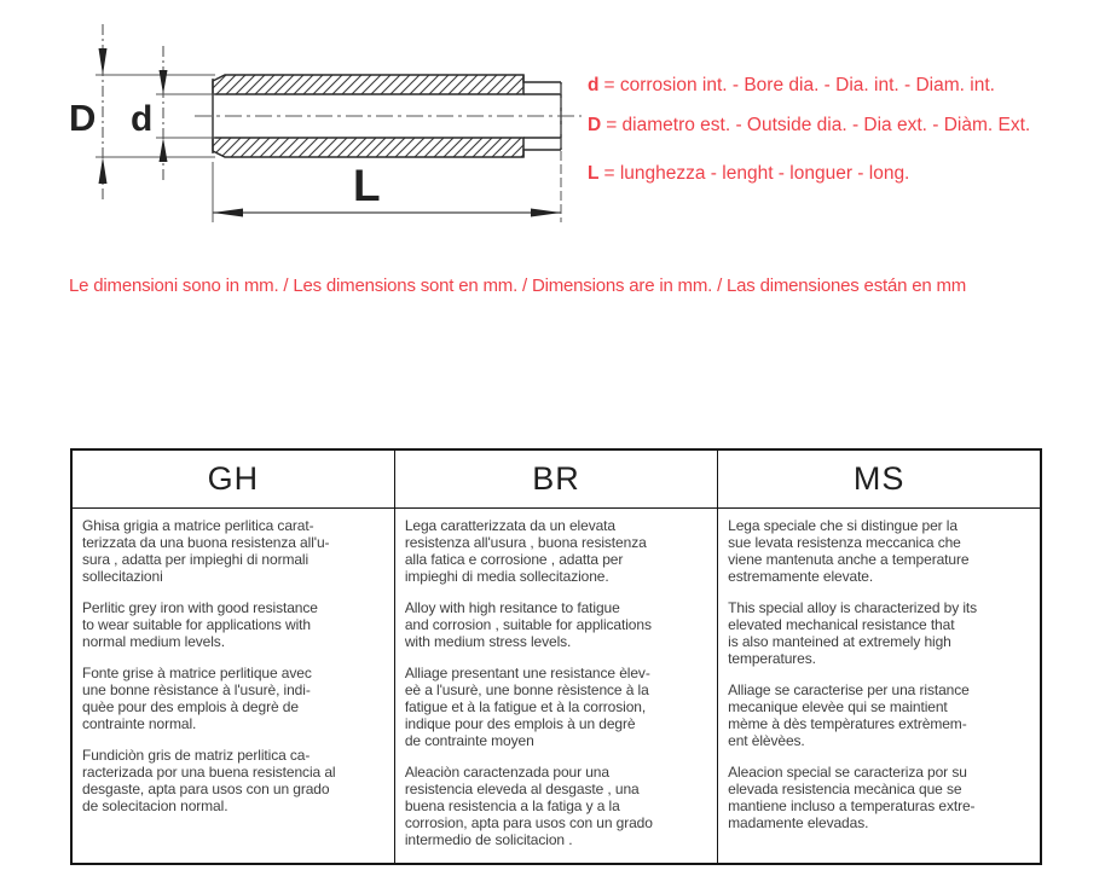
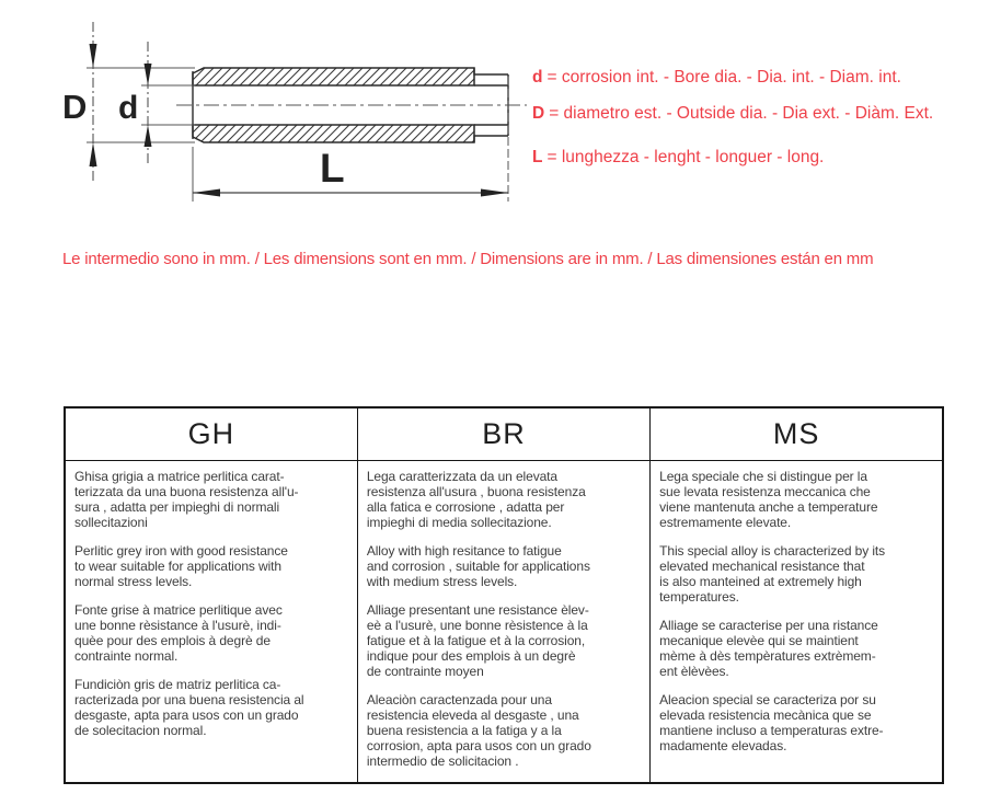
  D
  d
  L
  d = corrosion int. - Bore dia. - Dia. int. - Diam. int.
  D = diametro est. - Outside dia. - Dia ext. - Diàm. Ext.
  L = lunghezza - lenght - longuer - long.
- Le dimensioni sono in mm. / Les dimensions sont en mm. / Dimensions are in mm. / Las dimensiones están en mm
+ Le intermedio sono in mm. / Les dimensions sont en mm. / Dimensions are in mm. / Las dimensiones están en mm
  GH	BR	MS
- Ghisa grigia a matrice perlitica carat- terizzata da una buona resistenza all'u- sura , adatta per impieghi di normali sollecitazioni Perlitic grey iron with good resistance to wear suitable for applications with normal medium levels. Fonte grise à matrice perlitique avec une bonne rèsistance à l'usurè, indi- quèe pour des emplois à degrè de contrainte normal. Fundiciòn gris de matriz perlitica ca- racterizada por una buena resistencia al desgaste, apta para usos con un grado de solecitacion normal.	Lega caratterizzata da un elevata resistenza all'usura , buona resistenza alla fatica e corrosione , adatta per impieghi di media sollecitazione. Alloy with high resitance to fatigue and corrosion , suitable for applications with medium stress levels. Alliage presentant une resistance èlev- eè a l'usurè, une bonne rèsistence à la fatigue et à la fatigue et à la corrosion, indique pour des emplois à un degrè de contrainte moyen Aleaciòn caractenzada pour una resistencia eleveda al desgaste , una buena resistencia a la fatiga y a la corrosion, apta para usos con un grado intermedio de solicitacion .	Lega speciale che si distingue per la sue levata resistenza meccanica che viene mantenuta anche a temperature estremamente elevate. This special alloy is characterized by its elevated mechanical resistance that is also manteined at extremely high temperatures. Alliage se caracterise per una ristance mecanique elevèe qui se maintient mème à dès tempèratures extrèmem- ent èlèvèes. Aleacion special se caracteriza por su elevada resistencia mecànica que se mantiene incluso a temperaturas extre- madamente elevadas.
+ Ghisa grigia a matrice perlitica carat- terizzata da una buona resistenza all'u- sura , adatta per impieghi di normali sollecitazioni Perlitic grey iron with good resistance to wear suitable for applications with normal stress levels. Fonte grise à matrice perlitique avec une bonne rèsistance à l'usurè, indi- quèe pour des emplois à degrè de contrainte normal. Fundiciòn gris de matriz perlitica ca- racterizada por una buena resistencia al desgaste, apta para usos con un grado de solecitacion normal.	Lega caratterizzata da un elevata resistenza all'usura , buona resistenza alla fatica e corrosione , adatta per impieghi di media sollecitazione. Alloy with high resitance to fatigue and corrosion , suitable for applications with medium stress levels. Alliage presentant une resistance èlev- eè a l'usurè, une bonne rèsistence à la fatigue et à la fatigue et à la corrosion, indique pour des emplois à un degrè de contrainte moyen Aleaciòn caractenzada pour una resistencia eleveda al desgaste , una buena resistencia a la fatiga y a la corrosion, apta para usos con un grado intermedio de solicitacion .	Lega speciale che si distingue per la sue levata resistenza meccanica che viene mantenuta anche a temperature estremamente elevate. This special alloy is characterized by its elevated mechanical resistance that is also manteined at extremely high temperatures. Alliage se caracterise per una ristance mecanique elevèe qui se maintient mème à dès tempèratures extrèmem- ent èlèvèes. Aleacion special se caracteriza por su elevada resistencia mecànica que se mantiene incluso a temperaturas extre- madamente elevadas.
